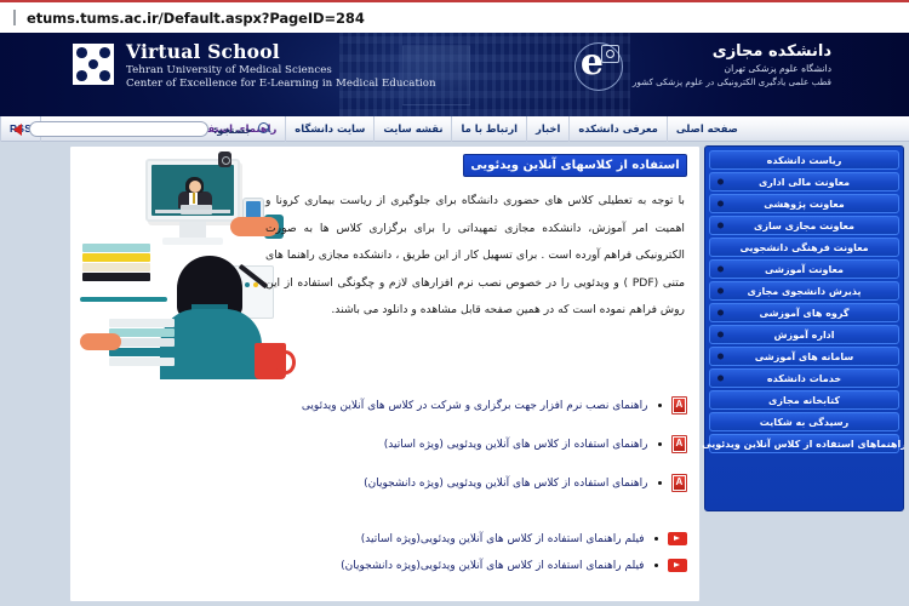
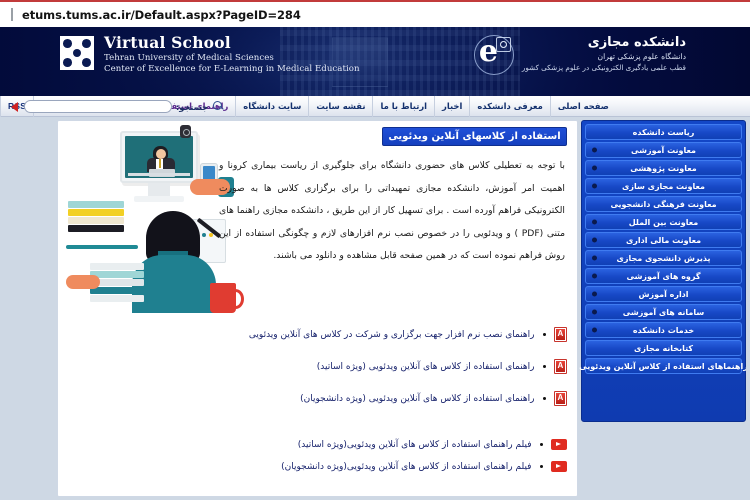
  etums.tums.ac.ir/Default.aspx?PageID=284
  Virtual School
  Tehran University of Medical Sciences
  Center of Excellence for E-Learning in Medical Education
  دانشکده مجازی
  دانشگاه علوم پزشکی تهران
  قطب علمی یادگیری الکترونیکی در علوم پزشکی کشور
  e
  صفحه اصلی
  معرفی دانشکده
  اخبار
  ارتباط با ما
  نقشه سایت
  سایت دانشگاه
  جستجو:
  استفاده از کلاسهای آنلاین ویدئویی
  با توجه به تعطیلی کلاس های حضوری دانشگاه برای جلوگیری از ریاست بیماری کرونا و اهمیت امر آموزش، دانشکده مجازی تمهیداتی را برای برگزاری کلاس ها به صورت الکترونیکی فراهم آورده است . برای تسهیل کار از این طریق ، دانشکده مجازی راهنما های متنی (PDF ) و ویدئویی را در خصوص نصب نرم افزارهای لازم و چگونگی استفاده از این روش فراهم نموده است که در همین صفحه قابل مشاهده و دانلود می باشند.
  راهنمای نصب نرم افزار جهت برگزاری و شرکت در کلاس های آنلاین ویدئویی
  راهنمای استفاده از کلاس های آنلاین ویدئویی (ویژه اساتید)
  راهنمای استفاده از کلاس های آنلاین ویدئویی (ویژه دانشجویان)
  فیلم راهنمای استفاده از کلاس های آنلاین ویدئویی(ویژه اساتید)
  فیلم راهنمای استفاده از کلاس های آنلاین ویدئویی(ویژه دانشجویان)
  ریاست دانشکده
- معاونت مالی اداری
+ معاونت آموزشی
  معاونت پژوهشی
  معاونت مجازی سازی
  معاونت فرهنگی دانشجویی
+ معاونت بین الملل
- معاونت آموزشی
+ معاونت مالی اداری
  پذیرش دانشجوی مجازی
  گروه های آموزشی
  اداره آموزش
  سامانه های آموزشی
  خدمات دانشکده
  کتابخانه مجازی
- رسیدگی به شکایت
  اهنماهای استفاده از کلاس آنلاین ویدئویی
